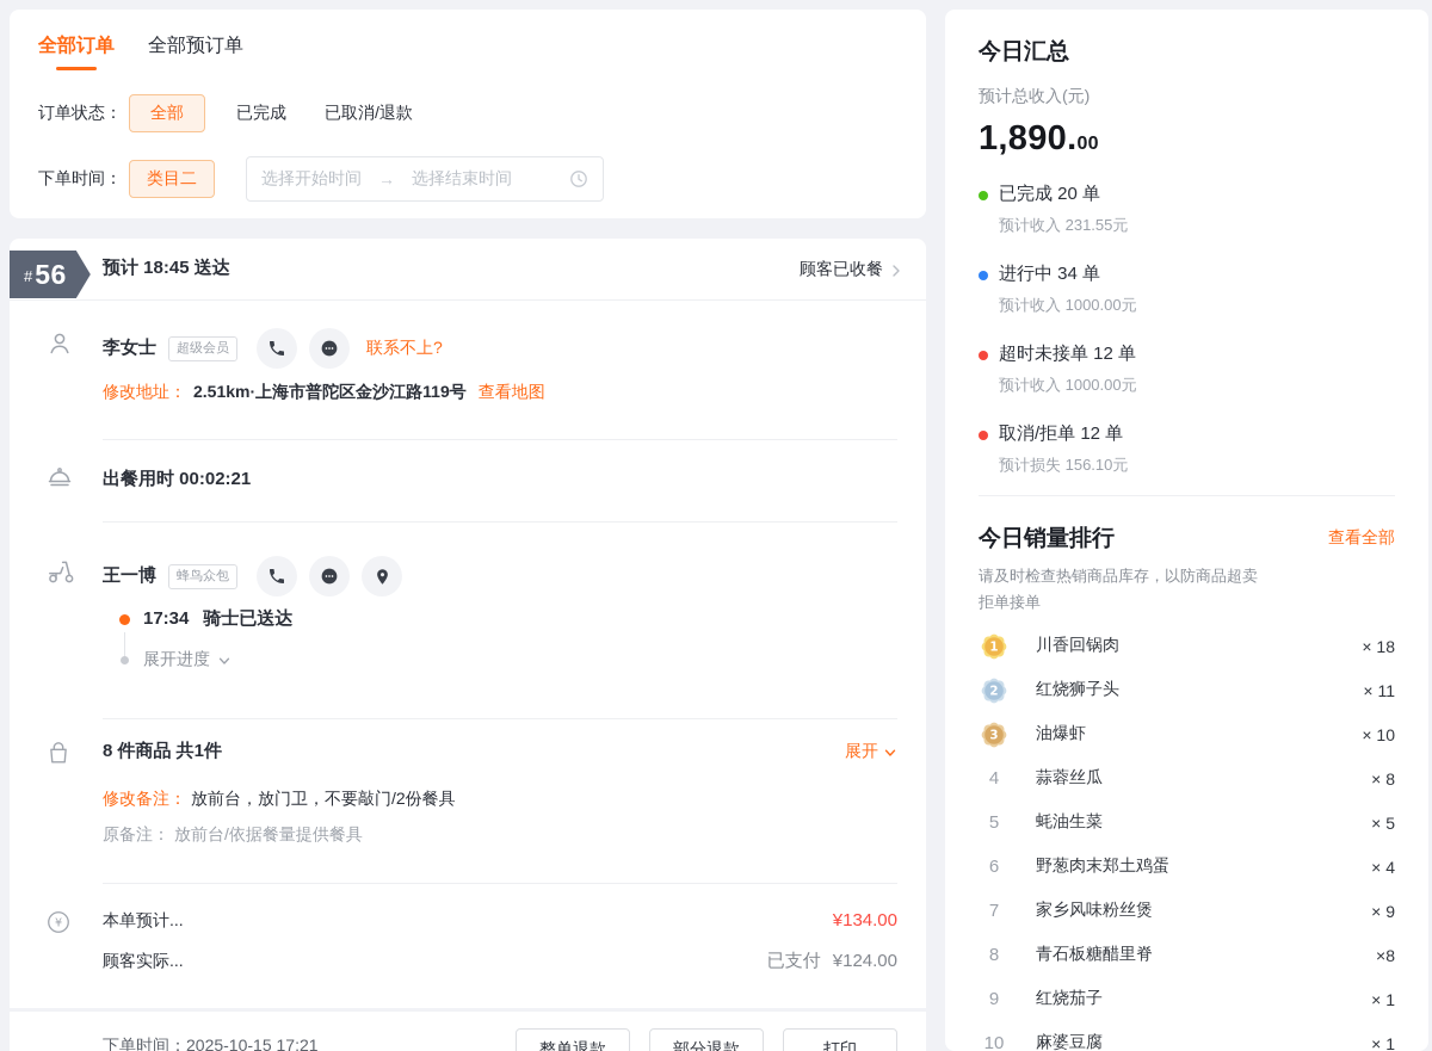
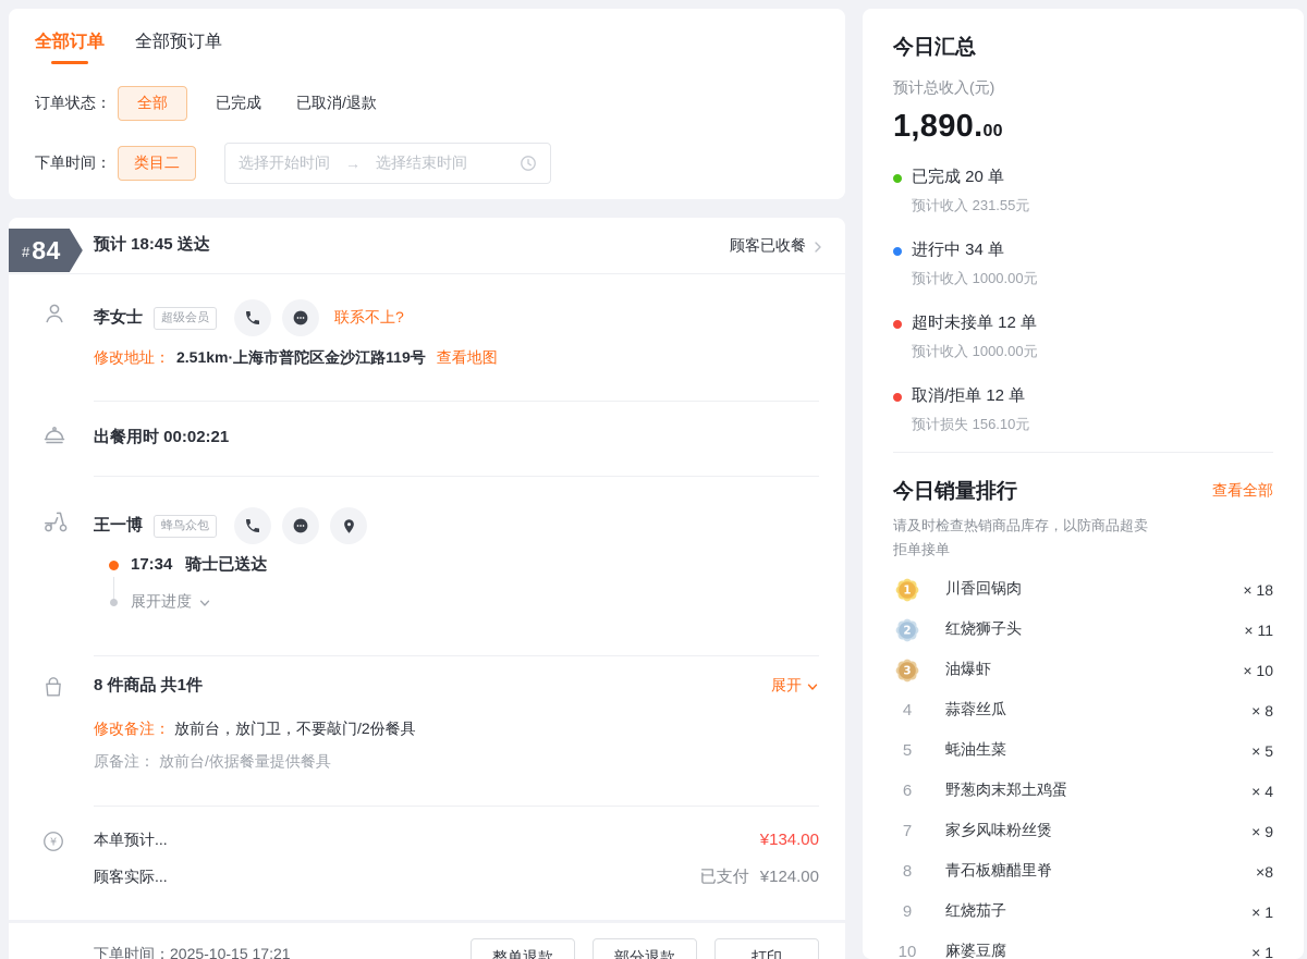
  全部订单
  全部预订单
  订单状态：
  全部
  已完成
  已取消/退款
  下单时间：
  类目二
  选择开始时间
  →
  选择结束时间
  #
- 56
+ 84
  预计 18:45 送达
  顾客已收餐
  李女士
  超级会员
  联系不上?
  修改地址：
  2.51km·上海市普陀区金沙江路119号
  查看地图
  出餐用时 00:02:21
  王一博
  蜂鸟众包
  17:34
  骑士已送达
  展开进度
  8 件商品 共1件
  展开
  修改备注：
  放前台，放门卫，不要敲门/2份餐具
  原备注：
  放前台/依据餐量提供餐具
  ¥
  本单预计...
  ¥134.00
  顾客实际...
  已支付
  ¥124.00
  下单时间：2025-10-15 17:21
  整单退款
  部分退款
  打印
  今日汇总
  预计总收入(元)
  1,890.00
  已完成 20 单
  预计收入 231.55元
  进行中 34 单
  预计收入 1000.00元
  超时未接单 12 单
  预计收入 1000.00元
  取消/拒单 12 单
  预计损失 156.10元
  今日销量排行
  查看全部
  请及时检查热销商品库存，以防商品超卖
  拒单接单
  1
  川香回锅肉
  × 18
  2
  红烧狮子头
  × 11
  3
  油爆虾
  × 10
  4
  蒜蓉丝瓜
  × 8
  5
  蚝油生菜
  × 5
  6
  野葱肉末郑土鸡蛋
  × 4
  7
  家乡风味粉丝煲
  × 9
  8
  青石板糖醋里脊
  ×8
  9
  红烧茄子
  × 1
  10
  麻婆豆腐
  × 1
